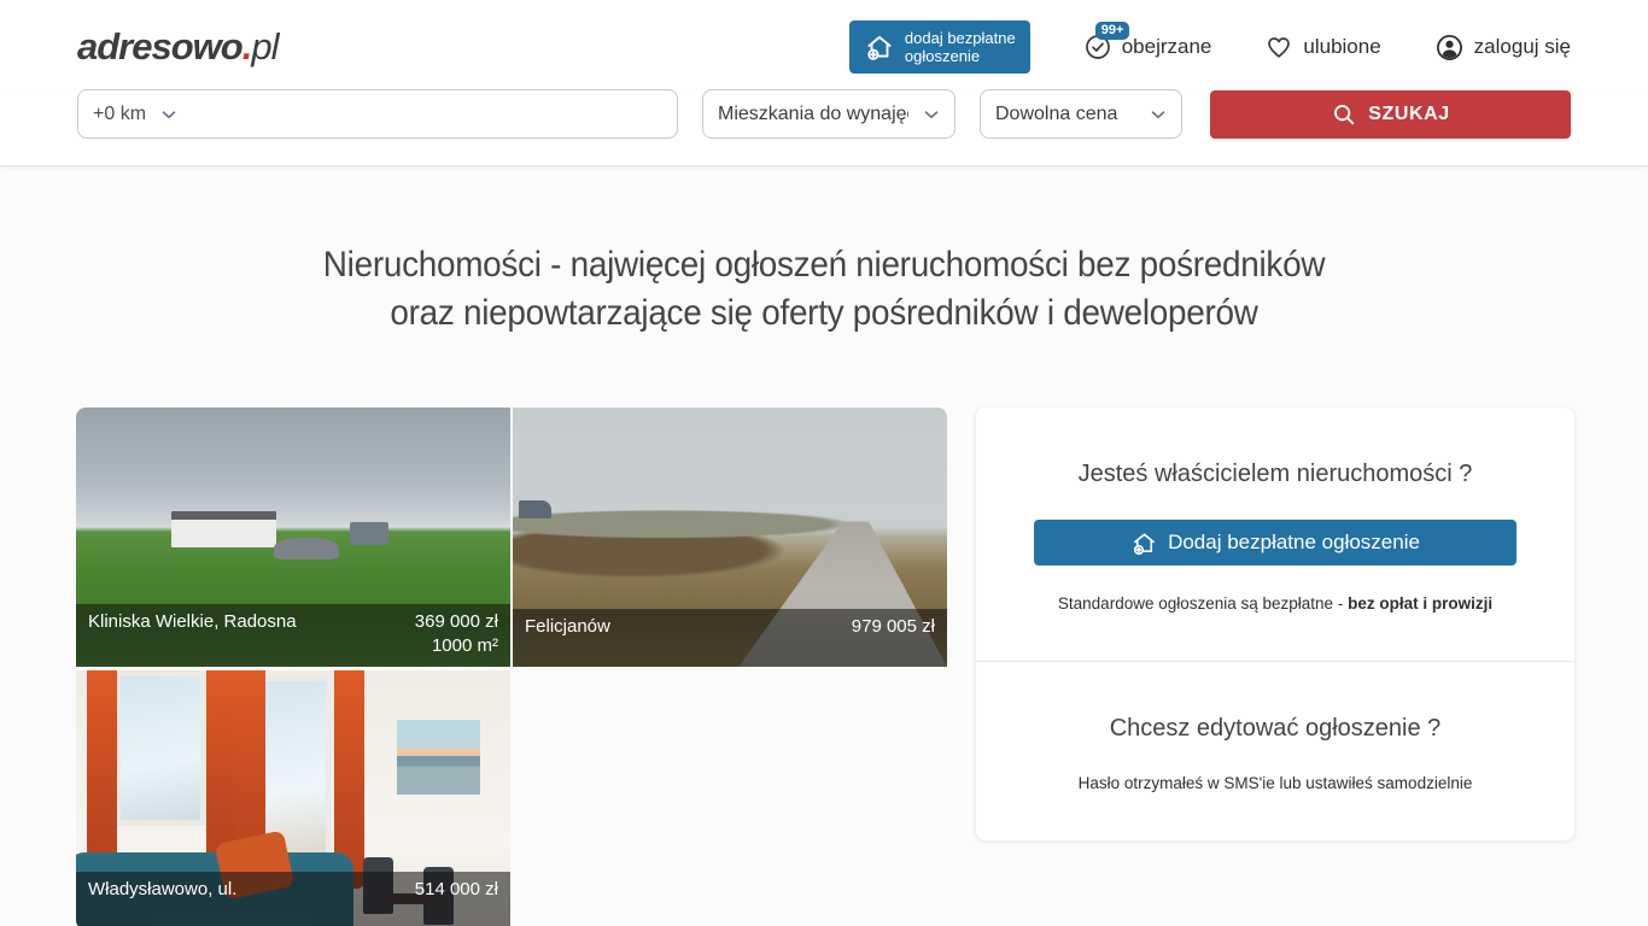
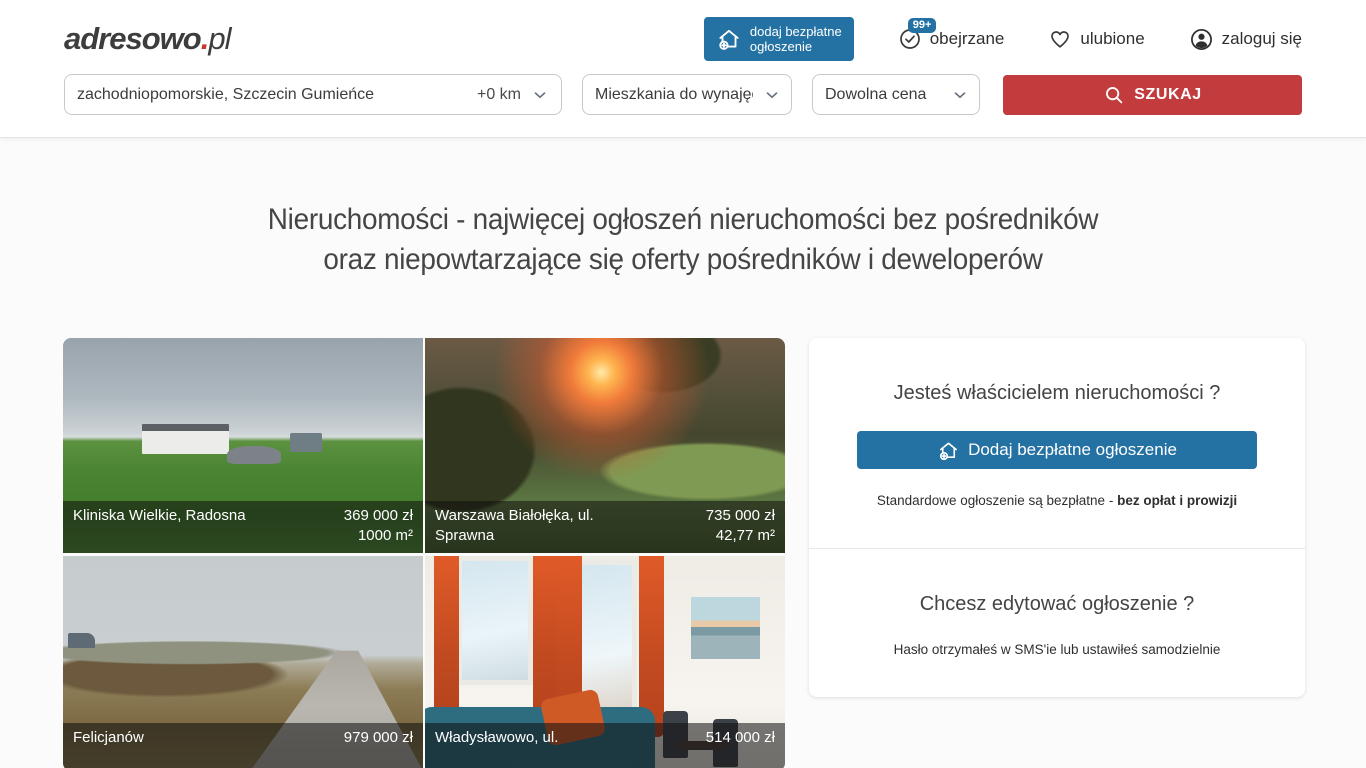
  adresowo.pl
  dodaj bezpłatne
  ogłoszenie
  99+
  obejrzane
  ulubione
  zaloguj się
+ zachodniopomorskie, Szczecin Gumieńce
  +0 km
  Mieszkania do wynaję
  Dowolna cena
  SZUKAJ
  Nieruchomości - najwięcej ogłoszeń nieruchomości bez pośredników
  oraz niepowtarzające się oferty pośredników i deweloperów
  Kliniska Wielkie, Radosna
  369 000 zł
  1000 m²
+ Warszawa Białołęka, ul. Sprawna
+ 735 000 zł
+ 42,77 m²
  Felicjanów
- 979 005 zł
+ 979 000 zł
  Władysławowo, ul.
  514 000 zł
  Jesteś właścicielem nieruchomości ?
  Dodaj bezpłatne ogłoszenie
- Standardowe ogłoszenia są bezpłatne - bez opłat i prowizji
+ Standardowe ogłoszenie są bezpłatne - bez opłat i prowizji
  Chcesz edytować ogłoszenie ?
  Hasło otrzymałeś w SMS'ie lub ustawiłeś samodzielnie
